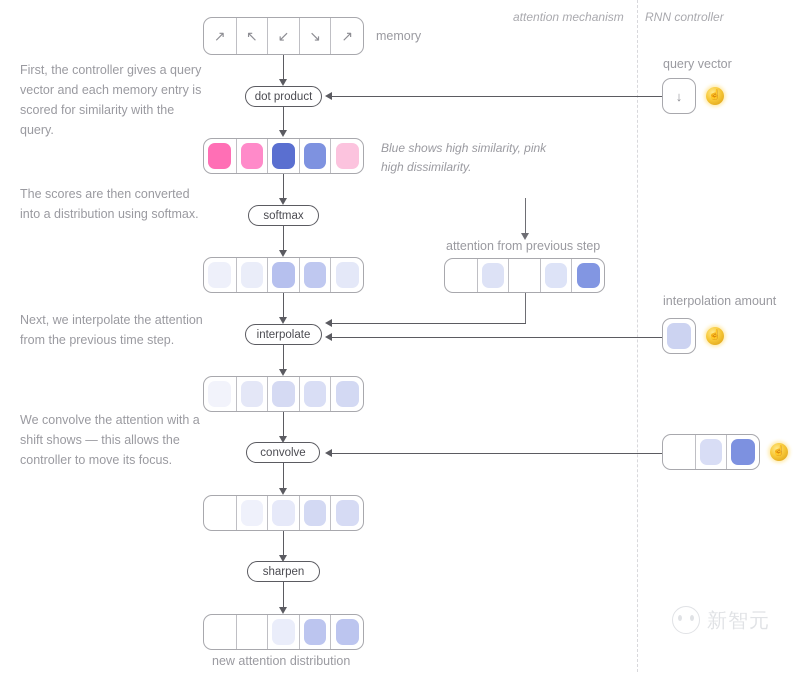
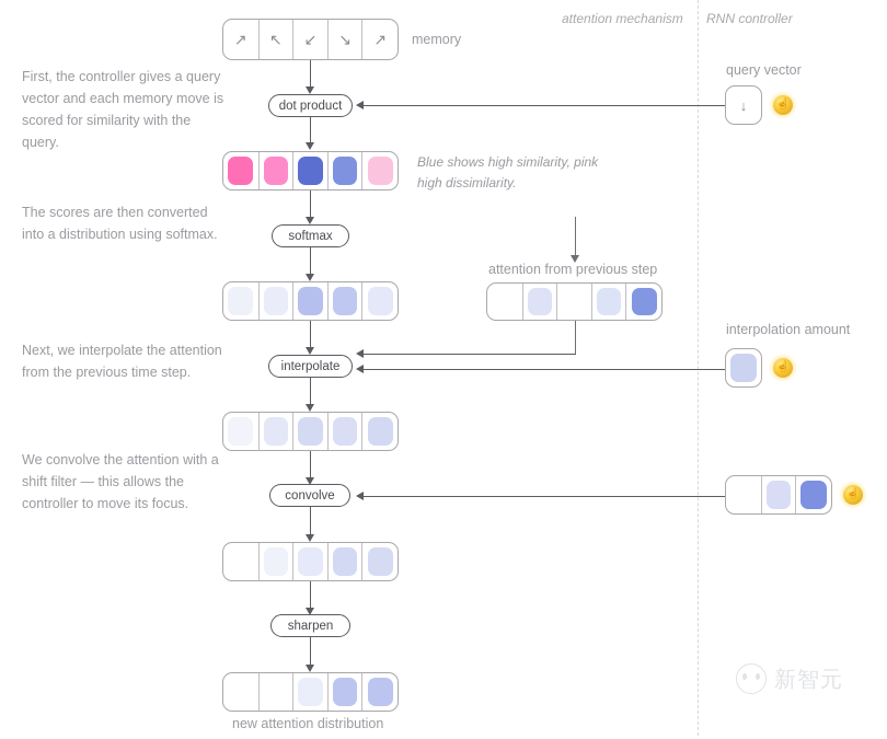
  attention mechanism
  RNN controller
  ↗
  ↖
  ↙
  ↘
  ↗
  memory
  dot product
  Blue shows high similarity, pink high dissimilarity.
  softmax
  attention from previous step
  interpolate
  convolve
  sharpen
  new attention distribution
  query vector
  ↓
  ☝
  interpolation amount
  ☝
  ☝
- First, the controller gives a query vector and each memory entry is scored for similarity with the query.
+ First, the controller gives a query vector and each memory move is scored for similarity with the query.
  The scores are then converted into a distribution using softmax.
  Next, we interpolate the attention from the previous time step.
- We convolve the attention with a shift shows — this allows the controller to move its focus.
+ We convolve the attention with a shift filter — this allows the controller to move its focus.
  新智元
